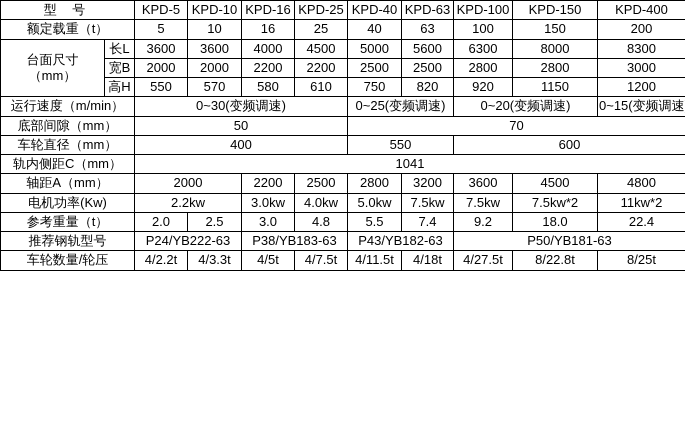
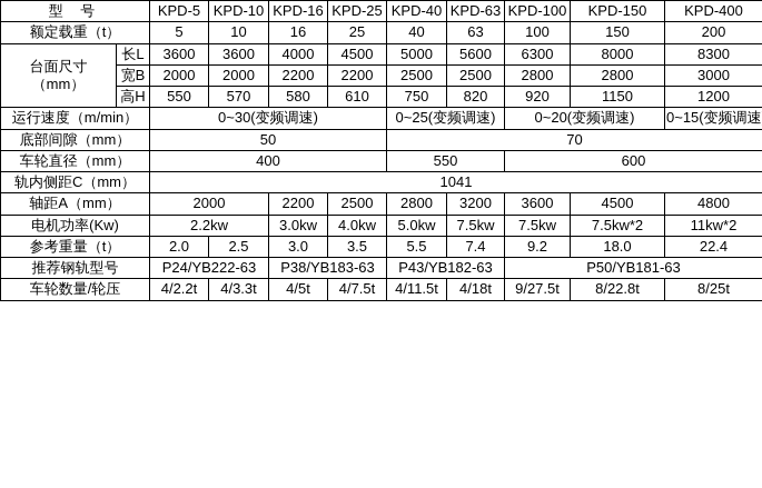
  型 号	KPD-5	KPD-10	KPD-16	KPD-25	KPD-40	KPD-63	KPD-100	KPD-150	KPD-400
  额定载重（t）	5	10	16	25	40	63	100	150	200
  台面尺寸 （mm）	长L	3600	3600	4000	4500	5000	5600	6300	8000	8300
  宽B	2000	2000	2200	2200	2500	2500	2800	2800	3000
  高H	550	570	580	610	750	820	920	1150	1200
  运行速度（m/min）	0~30(变频调速)	0~25(变频调速)	0~20(变频调速)	0~15(变频调速
  底部间隙（mm）	50	70
  车轮直径（mm）	400	550	600
  轨内侧距C（mm）	1041
  轴距A（mm）	2000	2200	2500	2800	3200	3600	4500	4800
  电机功率(Kw)	2.2kw	3.0kw	4.0kw	5.0kw	7.5kw	7.5kw	7.5kw*2	11kw*2
- 参考重量（t）	2.0	2.5	3.0	4.8	5.5	7.4	9.2	18.0	22.4
+ 参考重量（t）	2.0	2.5	3.0	3.5	5.5	7.4	9.2	18.0	22.4
  推荐钢轨型号	P24/YB222-63	P38/YB183-63	P43/YB182-63	P50/YB181-63
- 车轮数量/轮压	4/2.2t	4/3.3t	4/5t	4/7.5t	4/11.5t	4/18t	4/27.5t	8/22.8t	8/25t
+ 车轮数量/轮压	4/2.2t	4/3.3t	4/5t	4/7.5t	4/11.5t	4/18t	9/27.5t	8/22.8t	8/25t
